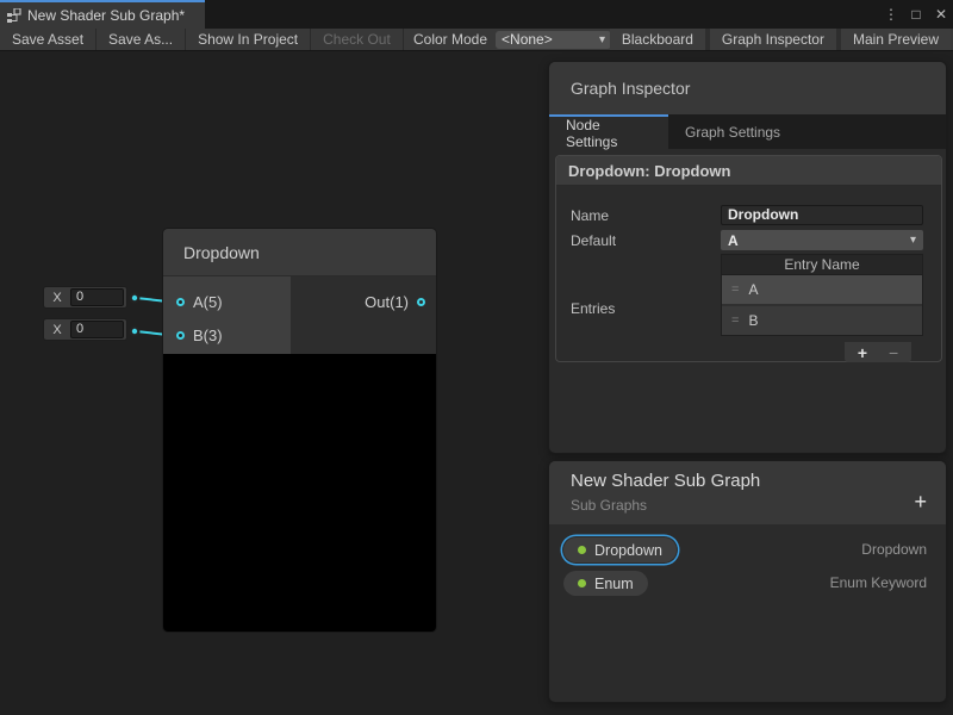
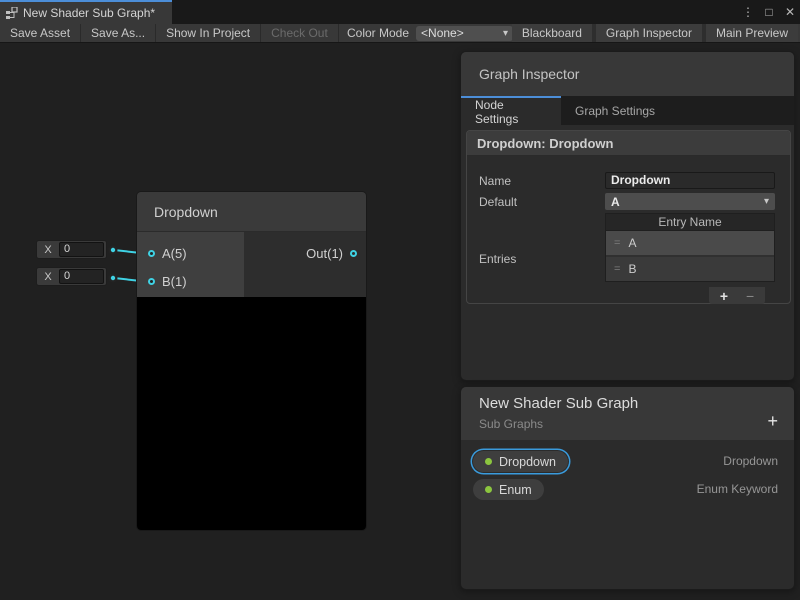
  New Shader Sub Graph*
  ⋮
  □
  ✕
  Save Asset
  Save As...
  Show In Project
  Check Out
  Color Mode
  <None>
  ▾
  Blackboard
  Graph Inspector
  Main Preview
  X
  0
  X
  0
  Dropdown
  A(5)
- B(3)
+ B(1)
  Out(1)
  Graph Inspector
  Node Settings
  Graph Settings
  Dropdown: Dropdown
  Name
  Dropdown
  Default
  A
  ▾
  Entries
  Entry Name
  =
  A
  =
  B
  +
  −
  New Shader Sub Graph
  Sub Graphs
  +
  Dropdown
  Dropdown
  Enum
  Enum Keyword
